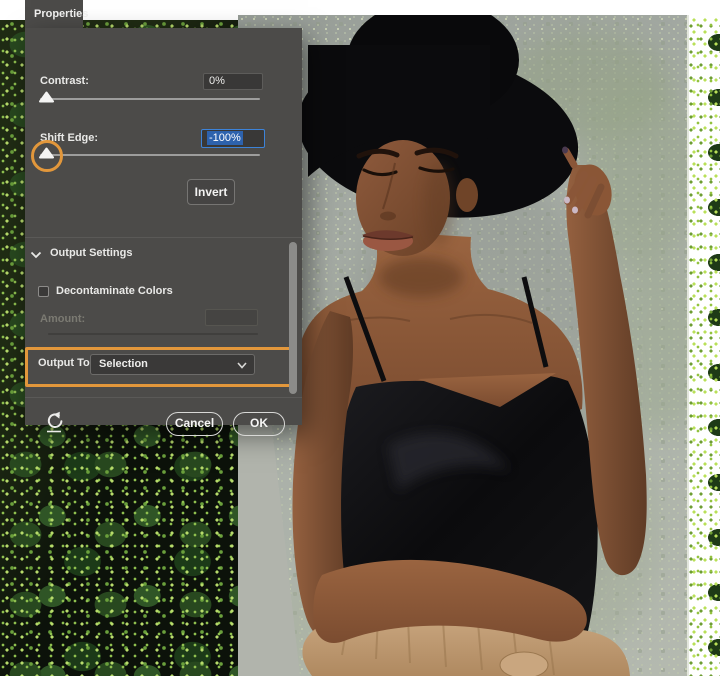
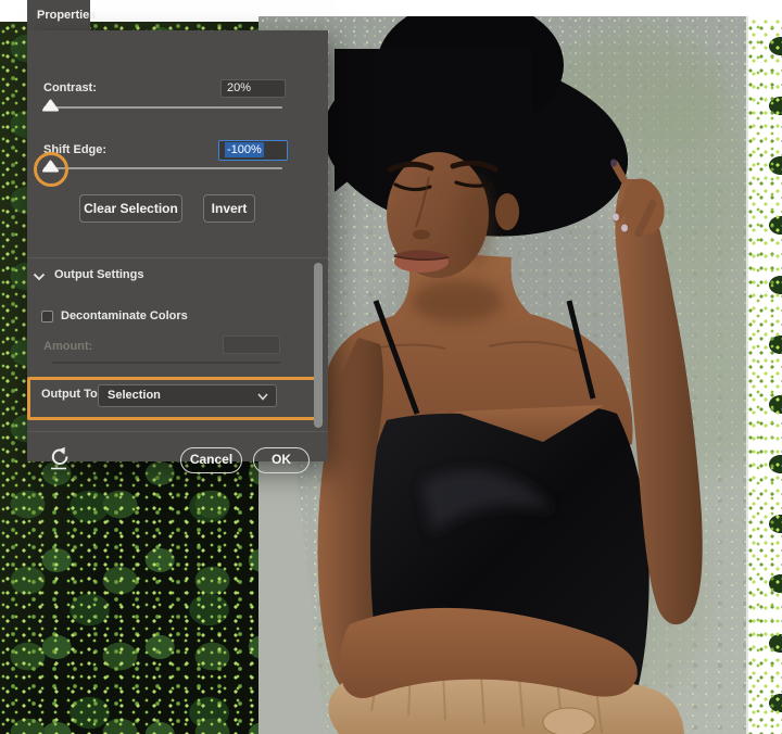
  Properties
  Contrast:
- 0%
+ 20%
  Shift Edge:
  -100%
+ Clear Selection
  Invert
  Output Settings
  Decontaminate Colors
  Amount:
  Output To
  Selection
  Cancel
  OK
